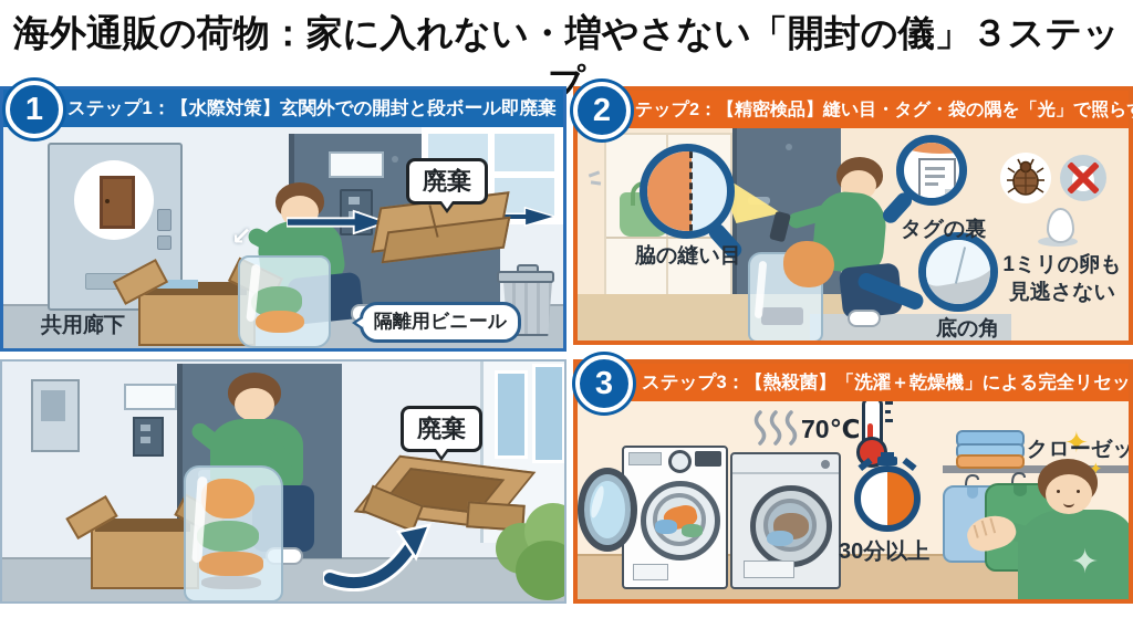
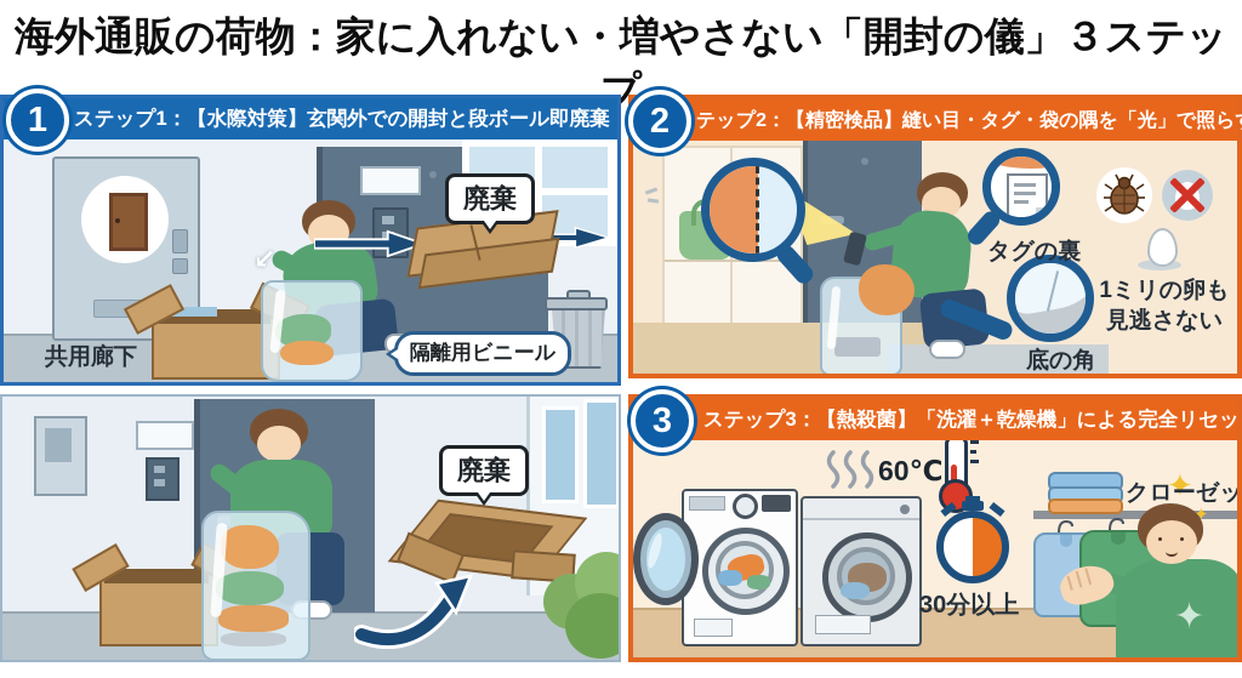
  海外通販の荷物：家に入れない・増やさない「開封の儀」３ステップ
  1
  ステップ1：【水際対策】玄関外での開封と段ボール即廃棄
  ↙
  廃棄
  隔離用ビニール
  共用廊下
  廃棄
  2
  テップ2：【精密検品】縫い目・タグ・袋の隅を「光」で照ら
- 脇の縫い目
  タグの裏
  底の角
  1ミリの卵も
  見逃さない
  3
  ステップ3：【熱殺菌】「洗濯＋乾燥機」による完全リセッ
- 70℃
+ 60℃
  30分以上
  クローゼッ
  ✦
  ✦
  ✦
